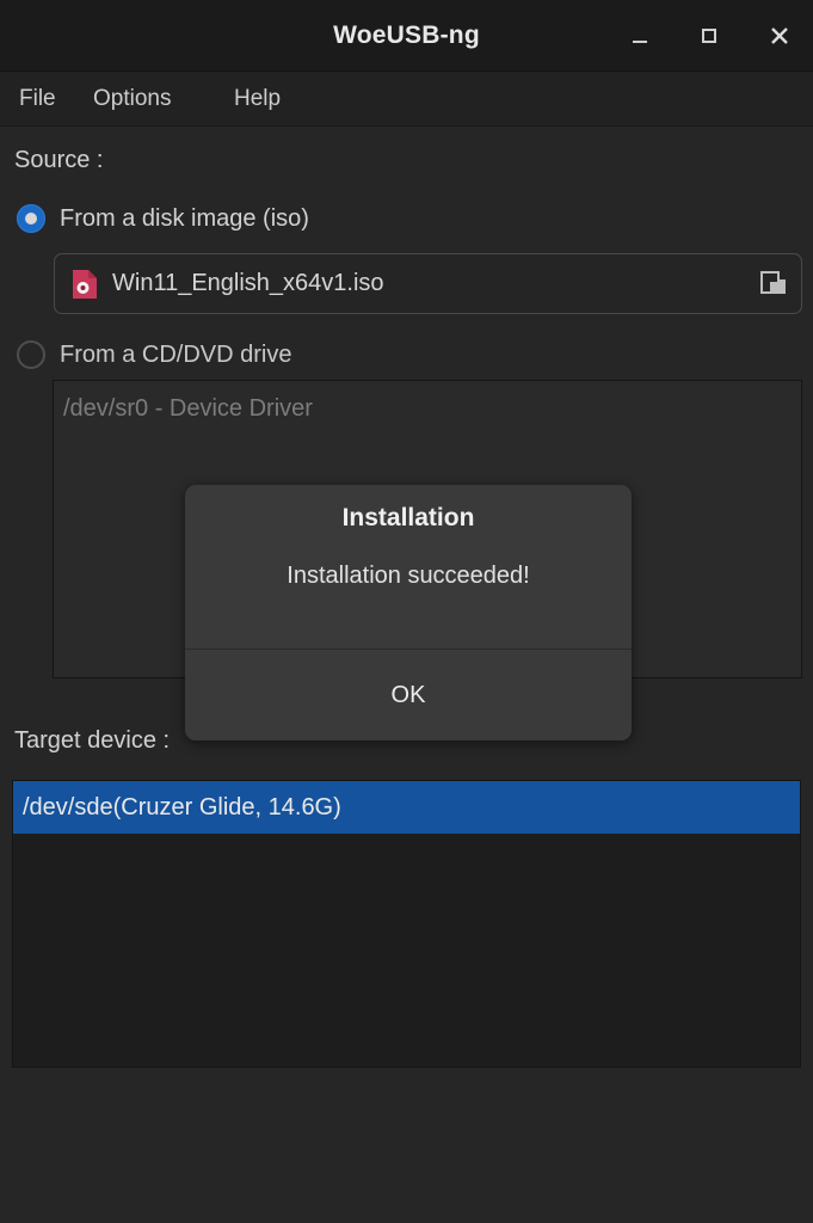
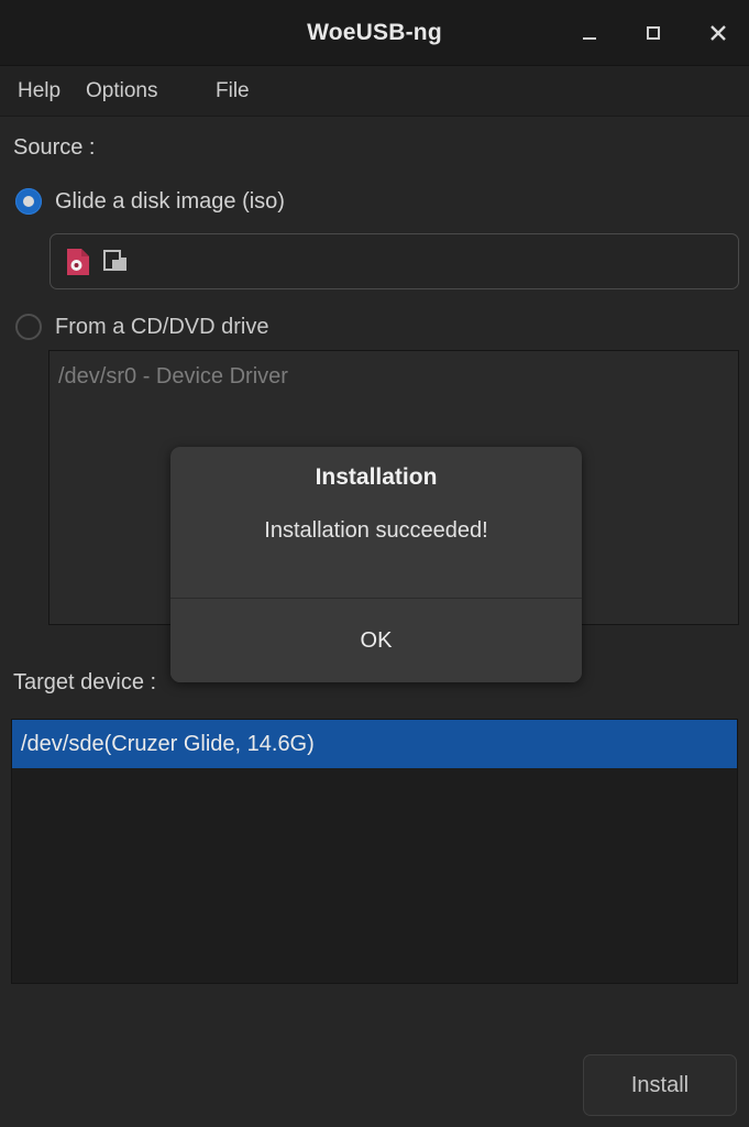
  WoeUSB-ng
- File
+ Help
  Options
- Help
+ File
  Source :
- From a disk image (iso)
+ Glide a disk image (iso)
- Win11_English_x64v1.iso
  From a CD/DVD drive
  /dev/sr0 - Device Driver
  Target device :
  /dev/sde(Cruzer Glide, 14.6G)
+ Install
  Installation
  Installation succeeded!
  OK
